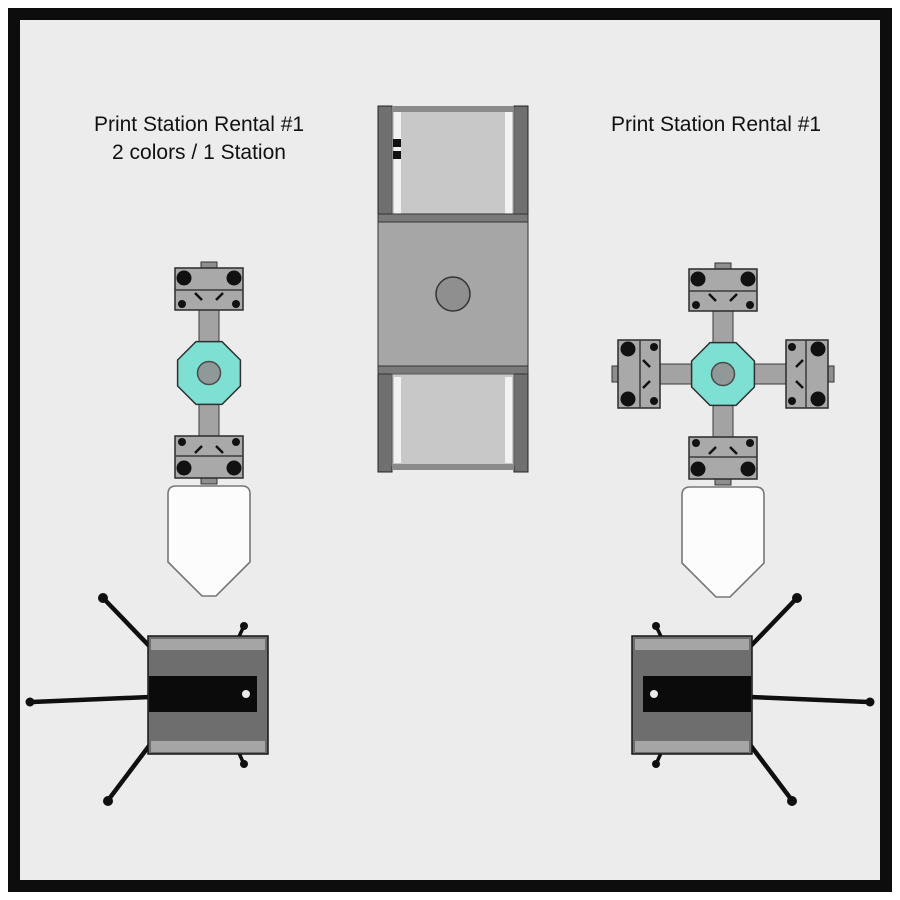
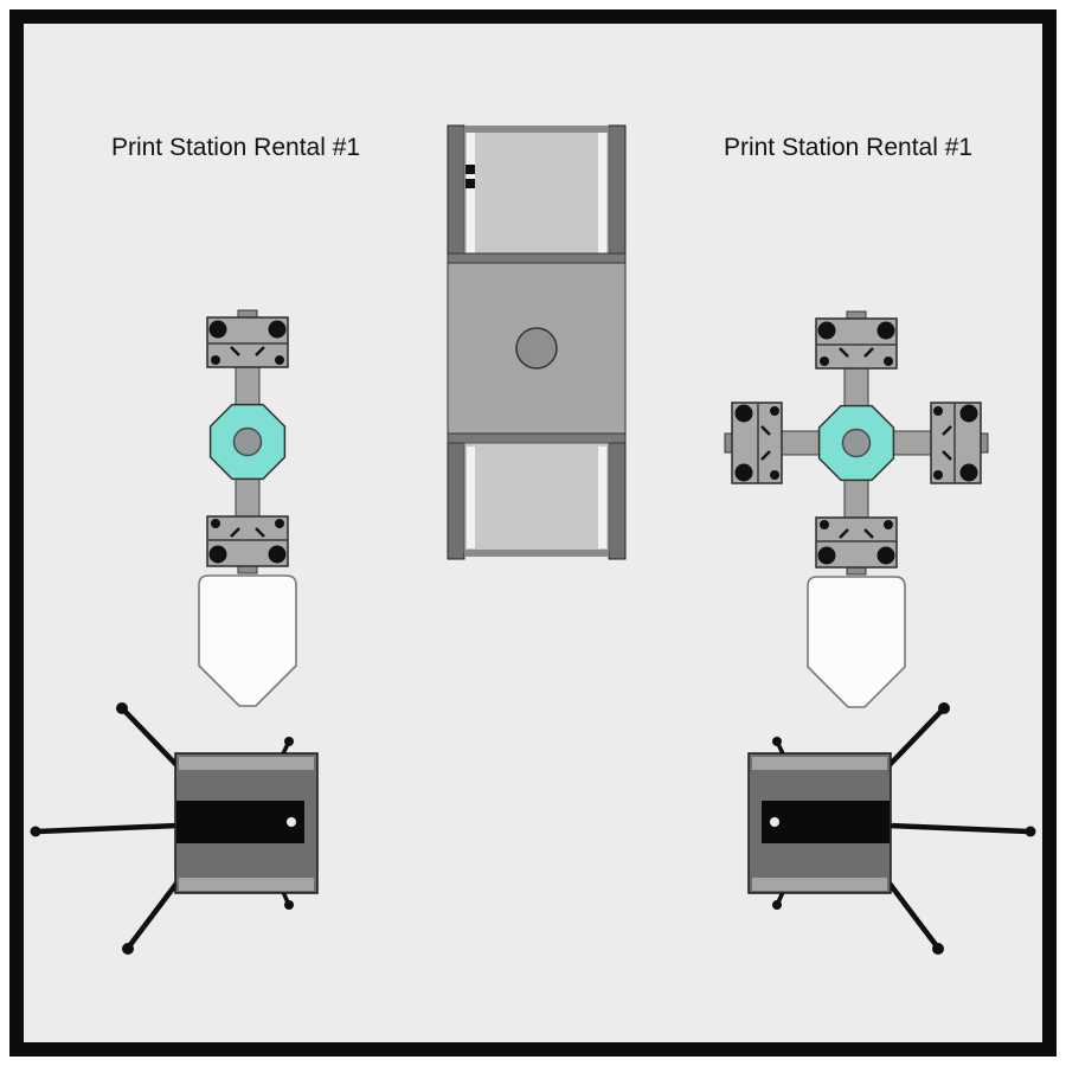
  Print Station Rental #1
- 2 colors / 1 Station
  Print Station Rental #1
